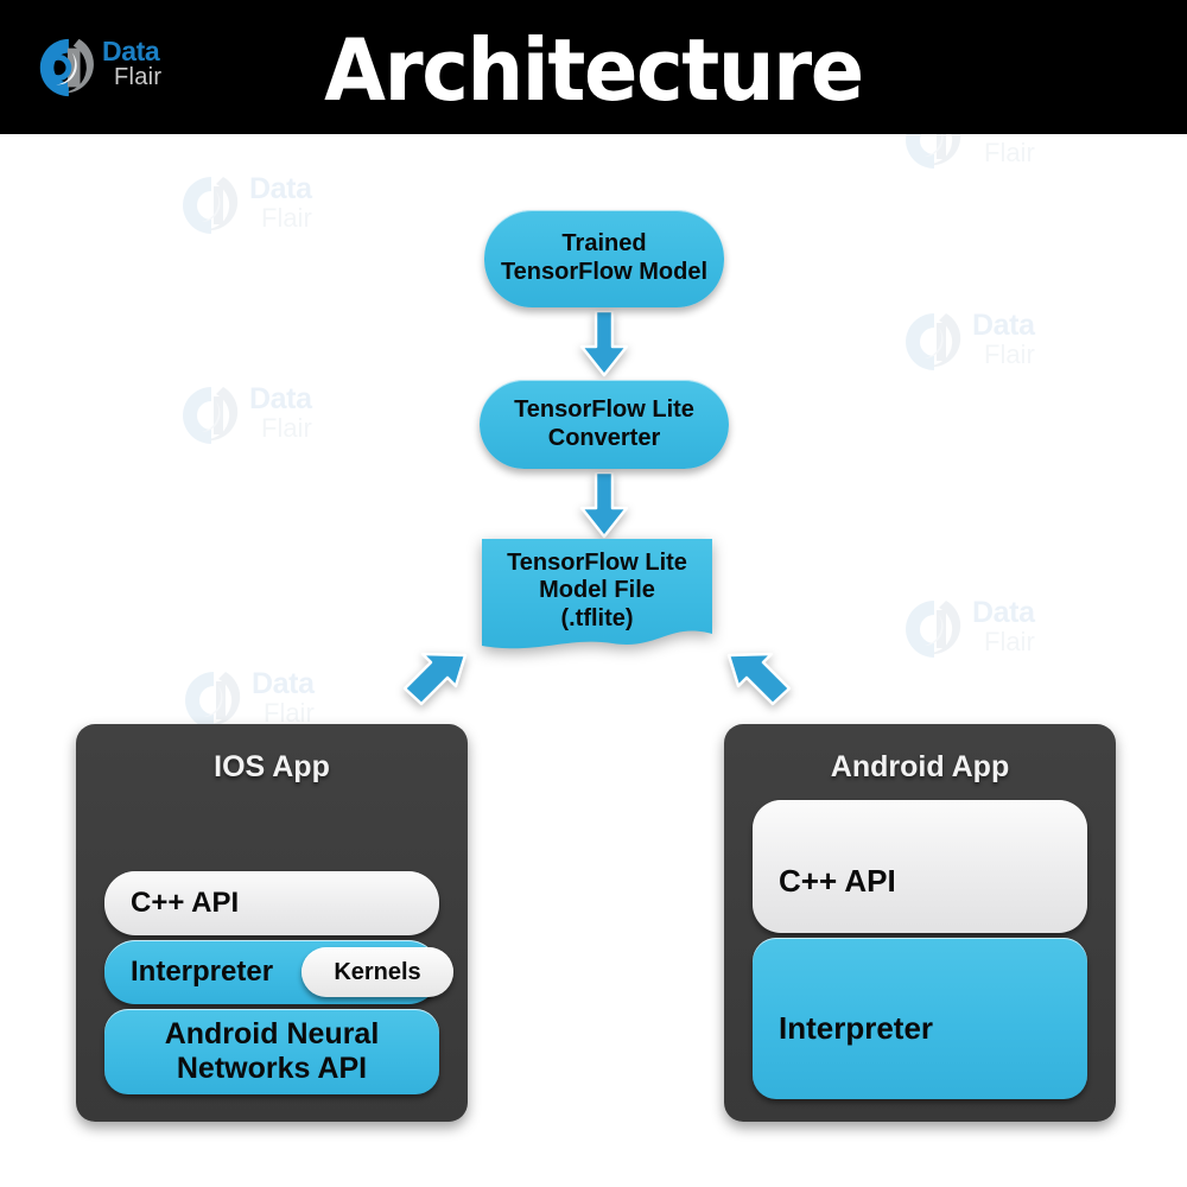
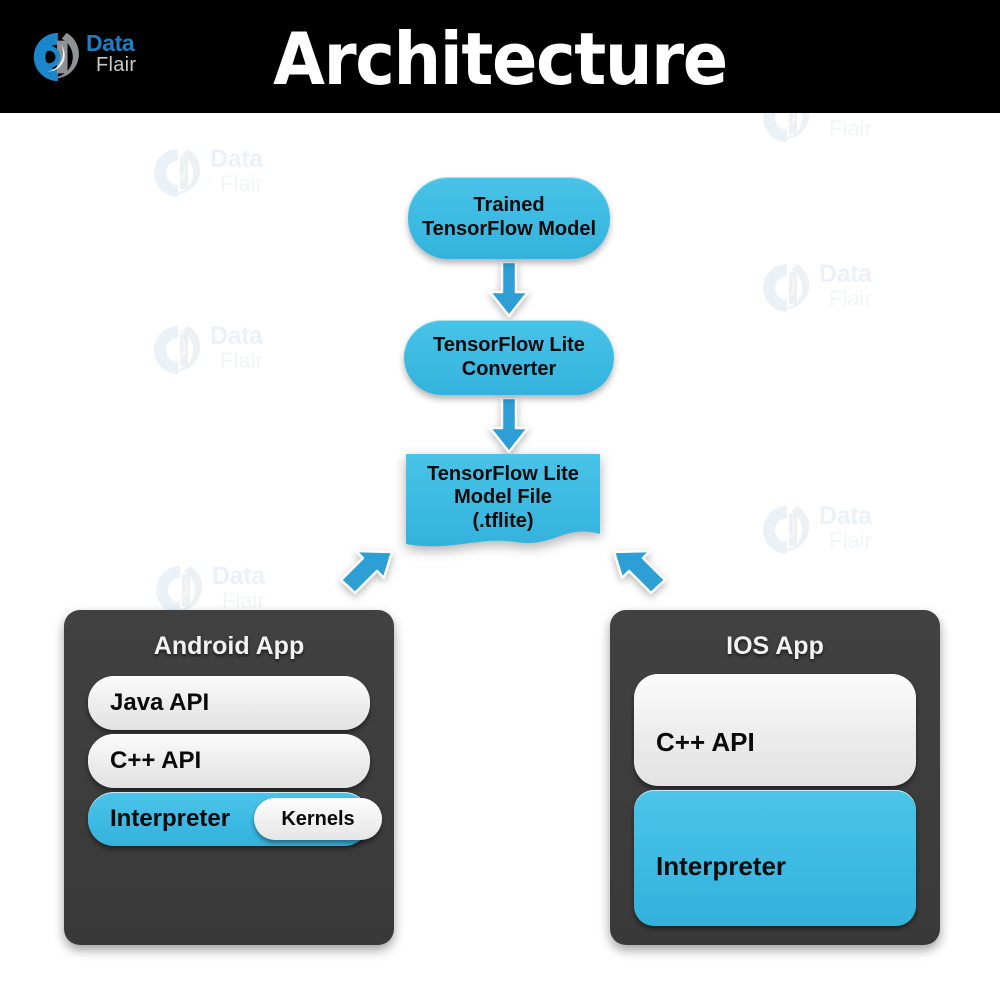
  Flair
  Data
  Flair
  Architecture
  Trained
  TensorFlow Model
  TensorFlow Lite
  Converter
  TensorFlow Lite
  Model File
  (.tflite)
- IOS App
+ Android App
+ Java API
  C++ API
  Interpreter
  Kernels
- Android Neural
- Networks API
- Android App
+ IOS App
  C++ API
  Interpreter
